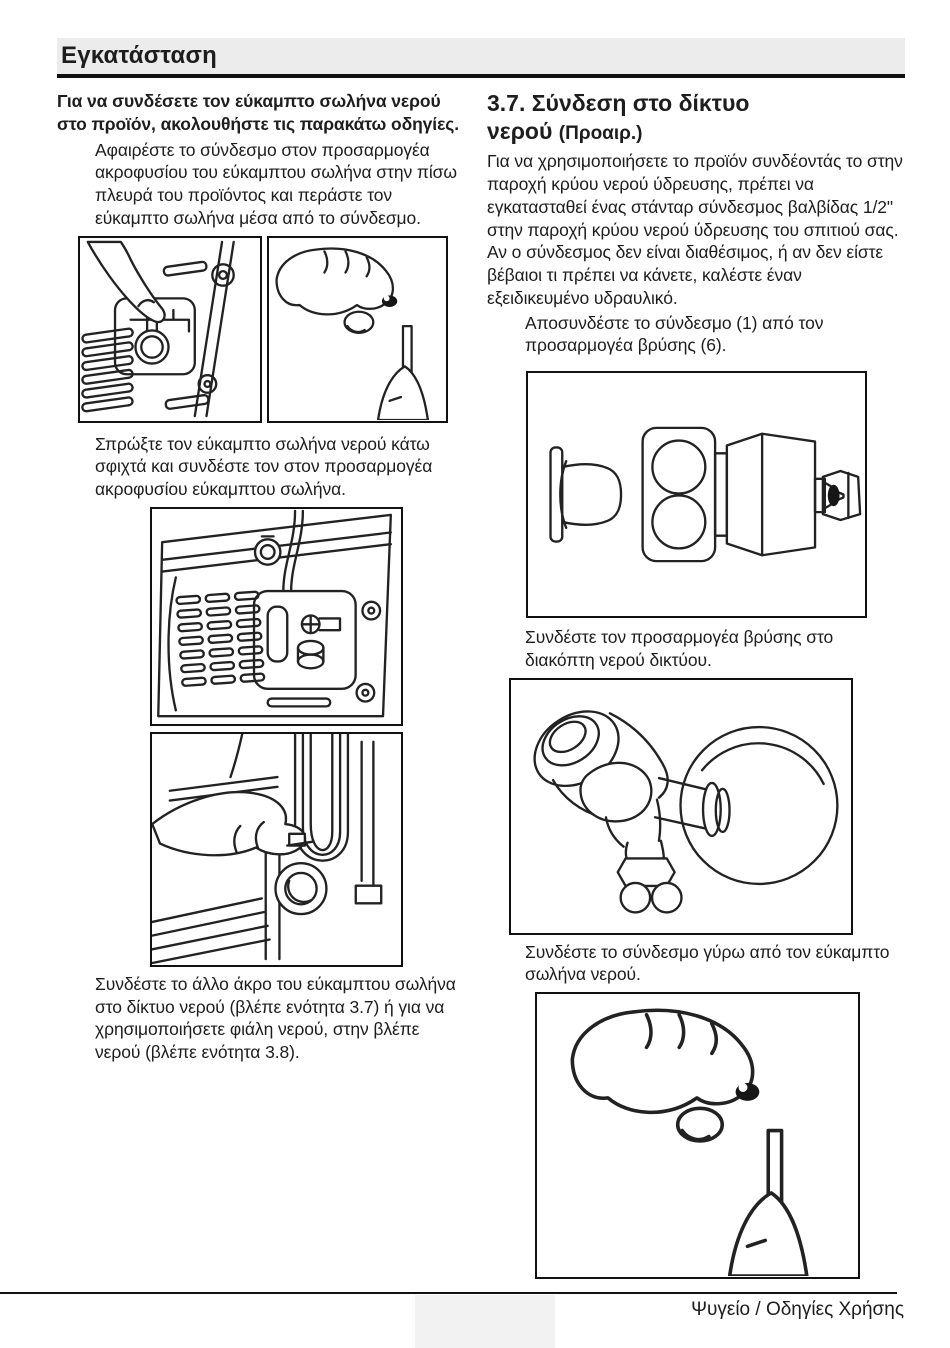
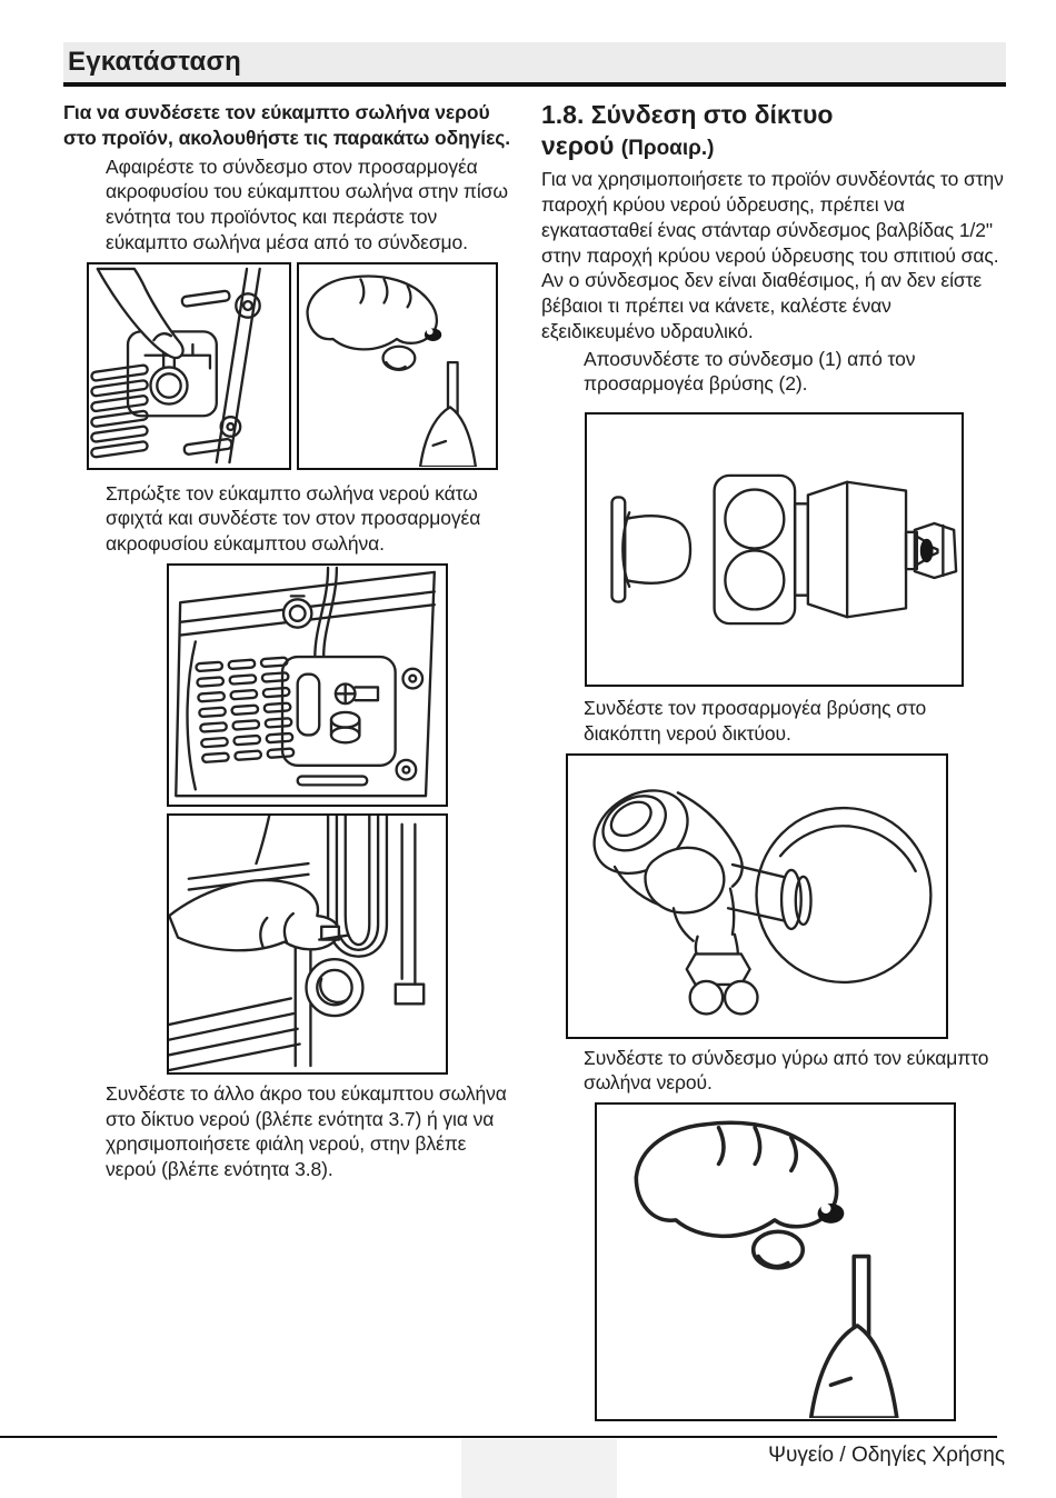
  Εγκατάσταση
  Για να συνδέσετε τον εύκαμπτο σωλήνα νερού στο προϊόν, ακολουθήστε τις παρακάτω οδηγίες.
- Αφαιρέστε το σύνδεσμο στον προσαρμογέα ακροφυσίου του εύκαμπτου σωλήνα στην πίσω πλευρά του προϊόντος και περάστε τον εύκαμπτο σωλήνα μέσα από το σύνδεσμο.
+ Αφαιρέστε το σύνδεσμο στον προσαρμογέα ακροφυσίου του εύκαμπτου σωλήνα στην πίσω ενότητα του προϊόντος και περάστε τον εύκαμπτο σωλήνα μέσα από το σύνδεσμο.
  Σπρώξτε τον εύκαμπτο σωλήνα νερού κάτω σφιχτά και συνδέστε τον στον προσαρμογέα ακροφυσίου εύκαμπτου σωλήνα.
  Συνδέστε το άλλο άκρο του εύκαμπτου σωλήνα στο δίκτυο νερού (βλέπε ενότητα 3.7) ή για να χρησιμοποιήσετε φιάλη νερού, στην βλέπε νερού (βλέπε ενότητα 3.8).
- 3.7. Σύνδεση στο δίκτυο νερού (Προαιρ.)
+ 1.8. Σύνδεση στο δίκτυο νερού (Προαιρ.)
  Για να χρησιμοποιήσετε το προϊόν συνδέοντάς το στην παροχή κρύου νερού ύδρευσης, πρέπει να εγκατασταθεί ένας στάνταρ σύνδεσμος βαλβίδας 1/2" στην παροχή κρύου νερού ύδρευσης του σπιτιού σας. Αν ο σύνδεσμος δεν είναι διαθέσιμος, ή αν δεν είστε βέβαιοι τι πρέπει να κάνετε, καλέστε έναν εξειδικευμένο υδραυλικό.
- Αποσυνδέστε το σύνδεσμο (1) από τον προσαρμογέα βρύσης (6).
+ Αποσυνδέστε το σύνδεσμο (1) από τον προσαρμογέα βρύσης (2).
  Συνδέστε τον προσαρμογέα βρύσης στο διακόπτη νερού δικτύου.
  Συνδέστε το σύνδεσμο γύρω από τον εύκαμπτο σωλήνα νερού.
  Ψυγείο / Οδηγίες Χρήσης
